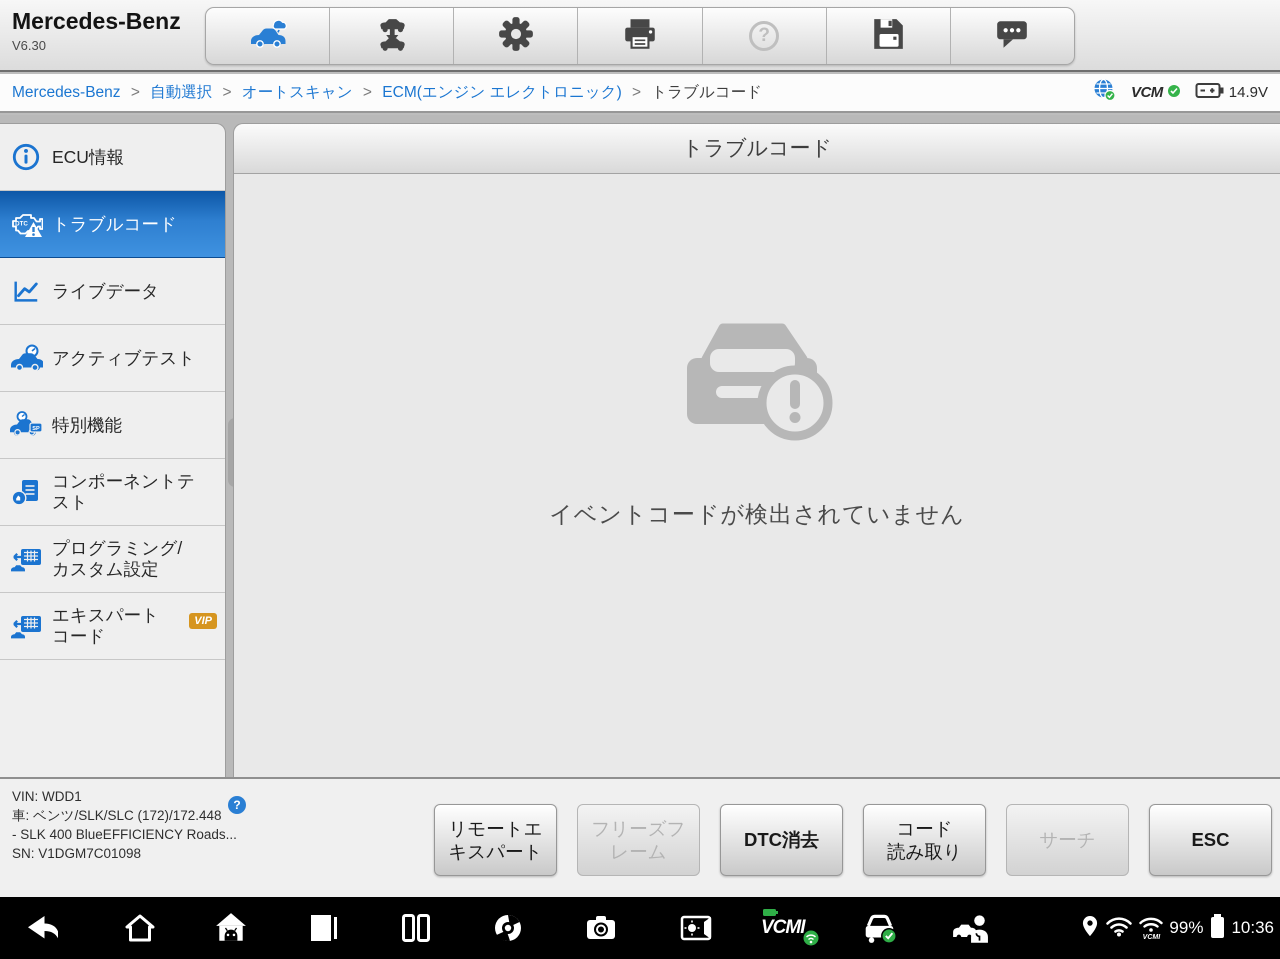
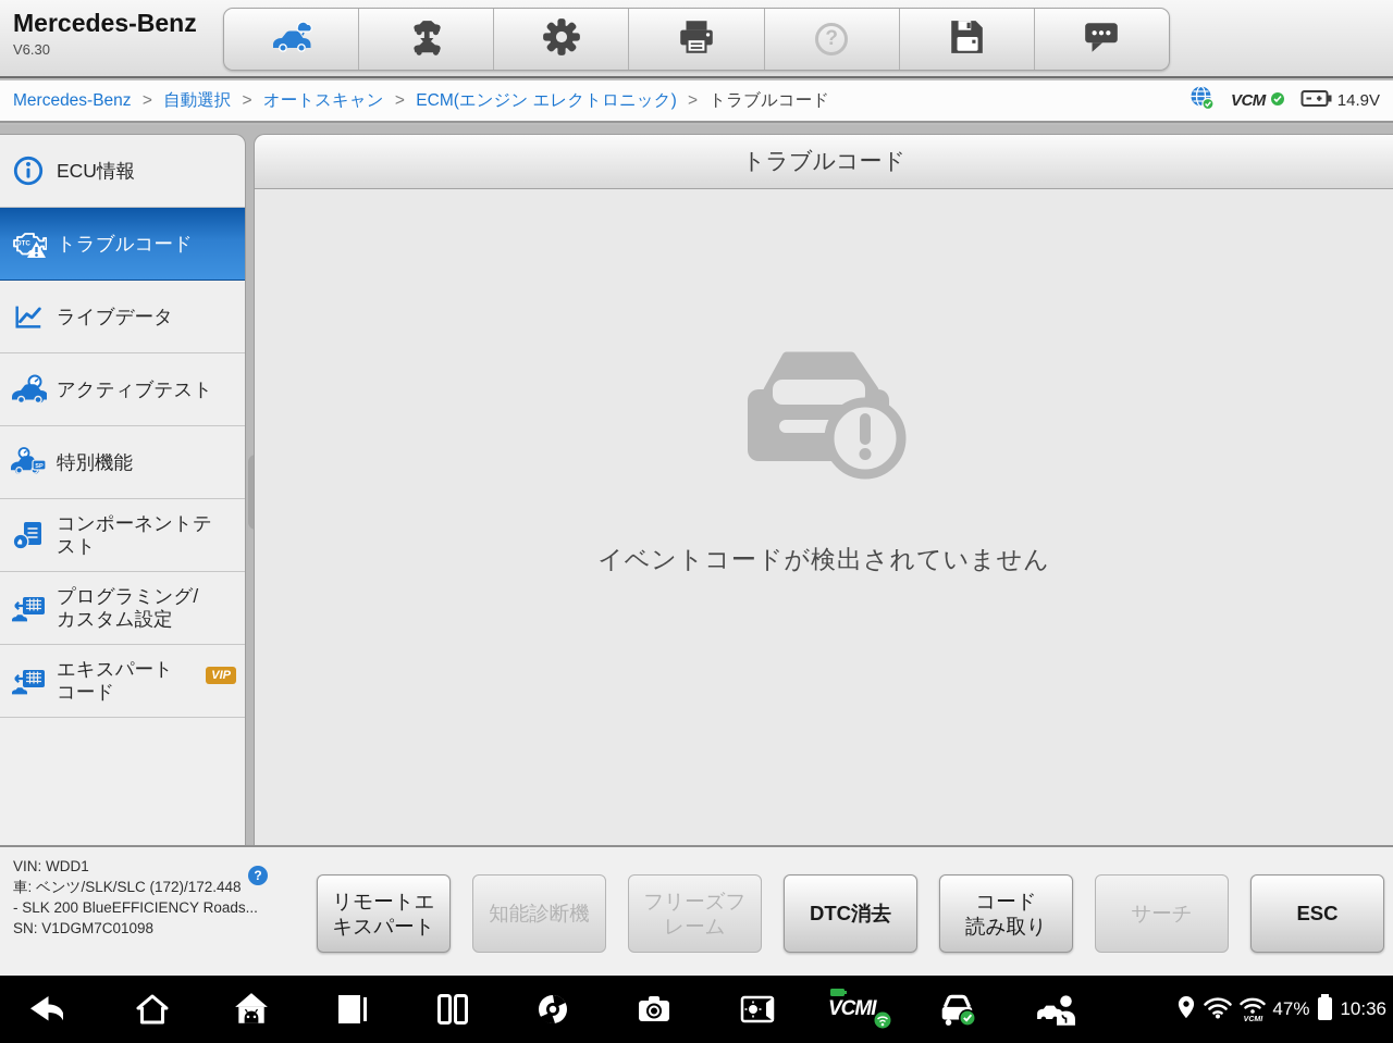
  Mercedes-Benz
  V6.30
  ?
  Mercedes-Benz > 自動選択 > オートスキャン > ECM(エンジン エレクトロニック) > トラブルコード
  VCM
  14.9V
  ECU情報
  トラブルコード
  ライブデータ
  アクティブテスト
  特別機能
  コンポーネントテ
  スト
  プログラミング/
  カスタム設定
  エキスパート
  コード
  VIP
  トラブルコード
  イベントコードが検出されていません
  VIN: WDD1
  車: ベンツ/SLK/SLC (172)/172.448
- - SLK 400 BlueEFFICIENCY Roads...
+ - SLK 200 BlueEFFICIENCY Roads...
  SN: V1DGM7C01098
  ?
  リモートエ
  キスパート
+ 知能診断機
  フリーズフ
  レーム
  DTC消去
  コード
  読み取り
  サーチ
  ESC
  VCMI
- 99%
+ 47%
  10:36
